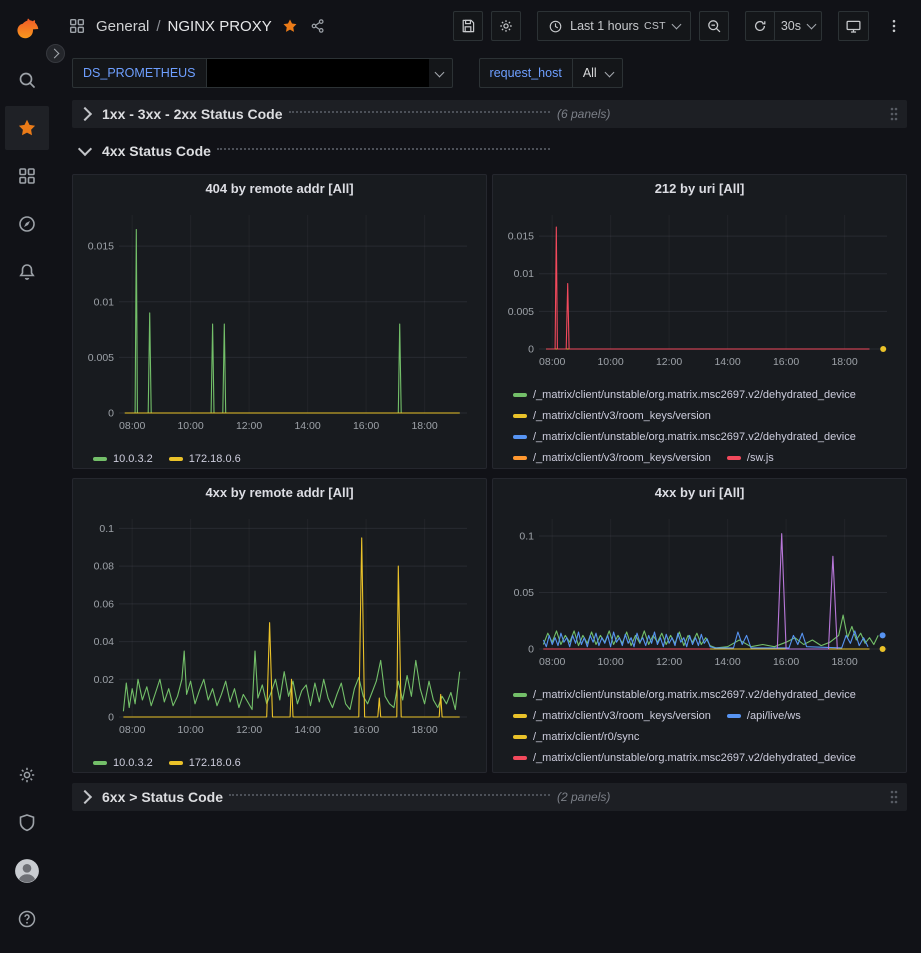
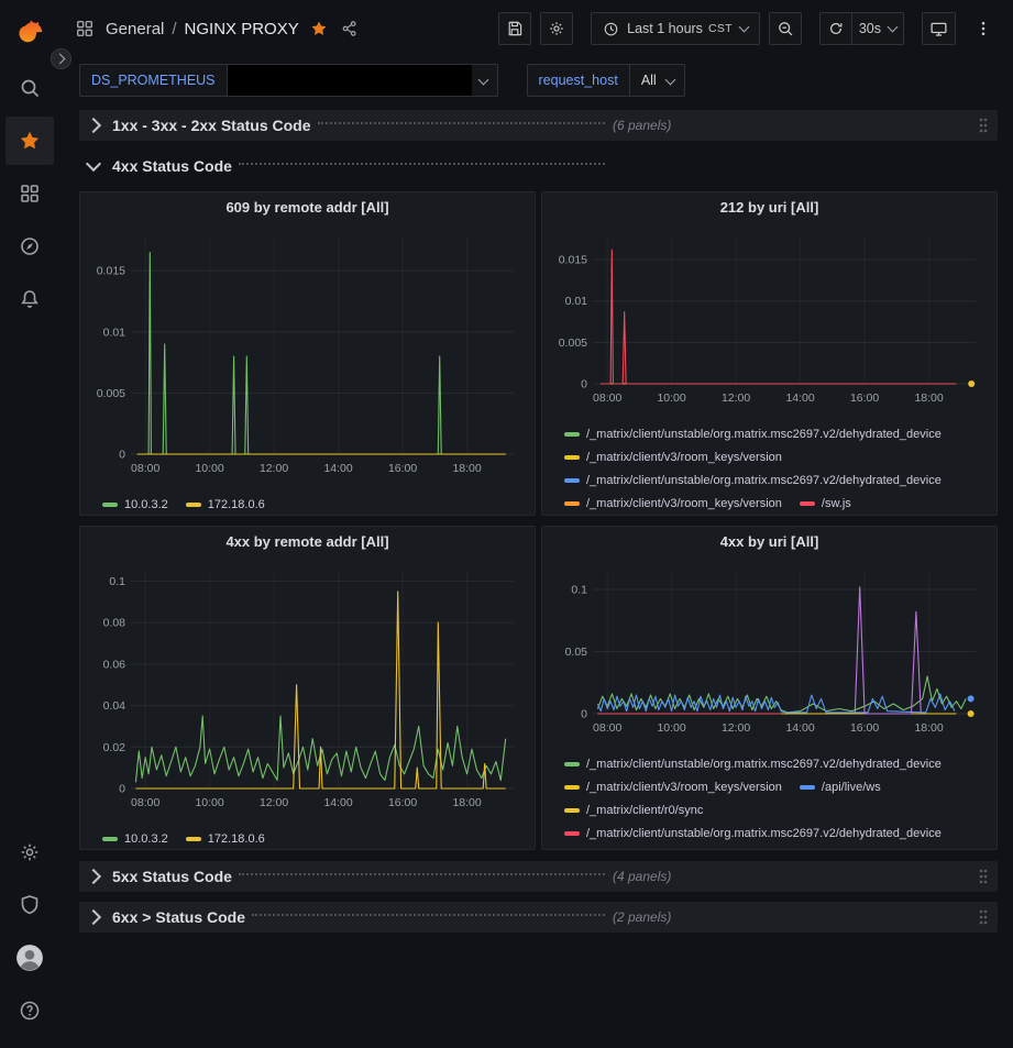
  General
  /
  NGINX PROXY
  Last 1 hours
  CST
  30s
  DS_PROMETHEUS
  request_host
  All
  1xx - 3xx - 2xx Status Code
  (6 panels)
  4xx Status Code
- 404 by remote addr [All]
+ 609 by remote addr [All]
  0
  0.005
  0.01
  0.015
  08:00
  10:00
  12:00
  14:00
  16:00
  18:00
  10.0.3.2
  172.18.0.6
  212 by uri [All]
  0
  0.005
  0.01
  0.015
  08:00
  10:00
  12:00
  14:00
  16:00
  18:00
  /_matrix/client/unstable/org.matrix.msc2697.v2/dehydrated_device
  /_matrix/client/v3/room_keys/version
  /_matrix/client/unstable/org.matrix.msc2697.v2/dehydrated_device
  /_matrix/client/v3/room_keys/version
  /sw.js
  4xx by remote addr [All]
  0
  0.02
  0.04
  0.06
  0.08
  0.1
  08:00
  10:00
  12:00
  14:00
  16:00
  18:00
  10.0.3.2
  172.18.0.6
  4xx by uri [All]
  0
  0.05
  0.1
  08:00
  10:00
  12:00
  14:00
  16:00
  18:00
  /_matrix/client/unstable/org.matrix.msc2697.v2/dehydrated_device
  /_matrix/client/v3/room_keys/version
  /api/live/ws
  /_matrix/client/r0/sync
  /_matrix/client/unstable/org.matrix.msc2697.v2/dehydrated_device
+ 5xx Status Code
+ (4 panels)
  6xx > Status Code
  (2 panels)
